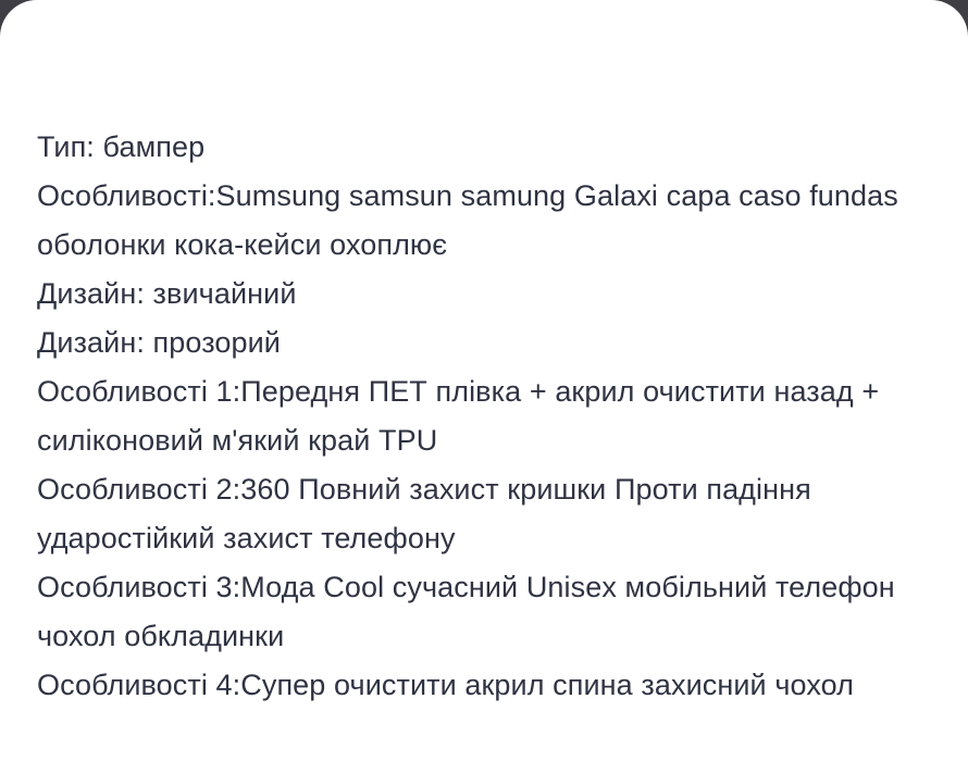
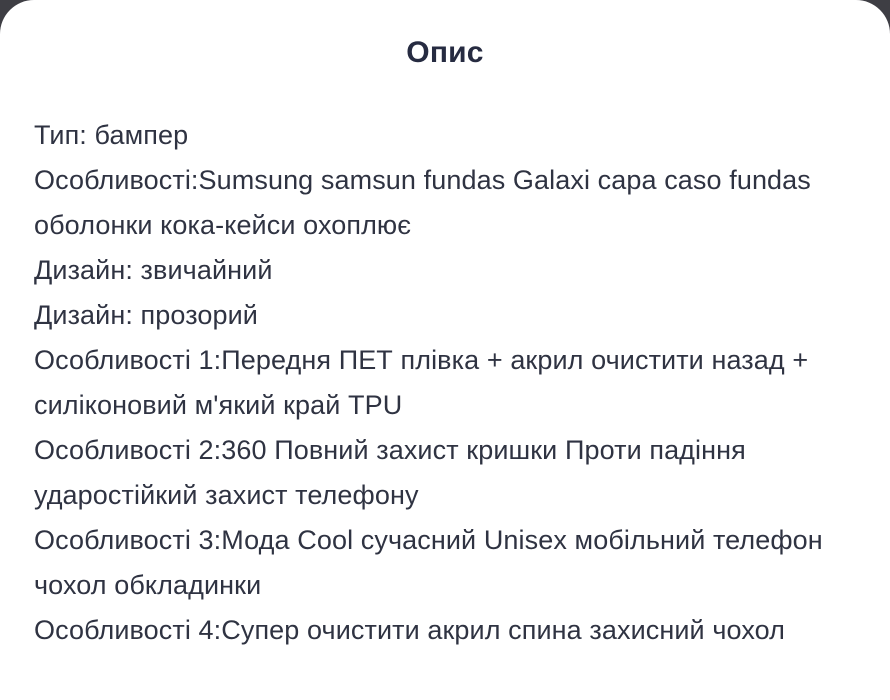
+ Опис
  Тип: бампер
- Особливості:Sumsung samsun samung Galaxi capa caso fundas оболонки кока-кейси охоплює
+ Особливості:Sumsung samsun fundas Galaxi capa caso fundas оболонки кока-кейси охоплює
  Дизайн: звичайний
  Дизайн: прозорий
  Особливості 1:Передня ПЕТ плівка + акрил очистити назад + силіконовий м'який край TPU
  Особливості 2:360 Повний захист кришки Проти падіння ударостійкий захист телефону
  Особливості 3:Мода Cool сучасний Unisex мобільний телефон чохол обкладинки
  Особливості 4:Супер очистити акрил спина захисний чохол
